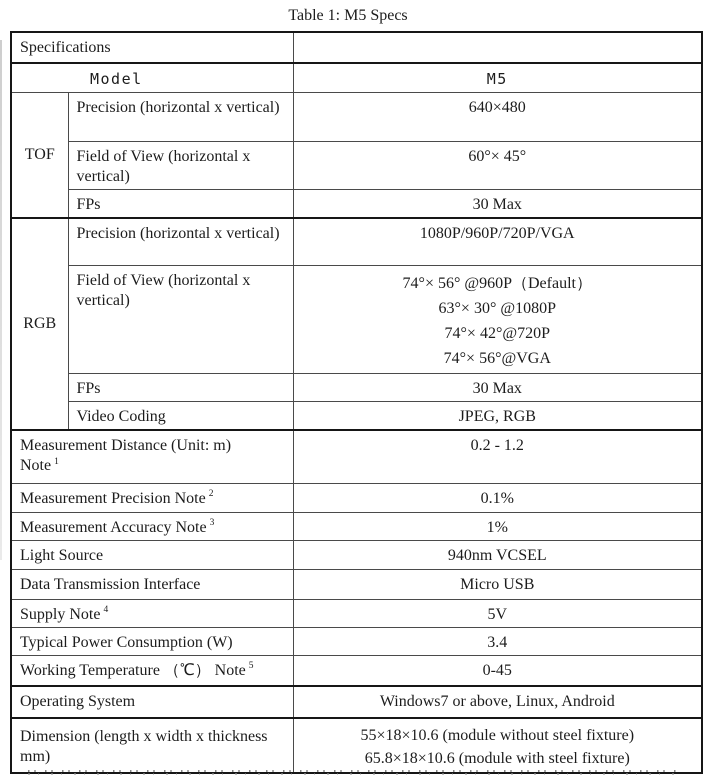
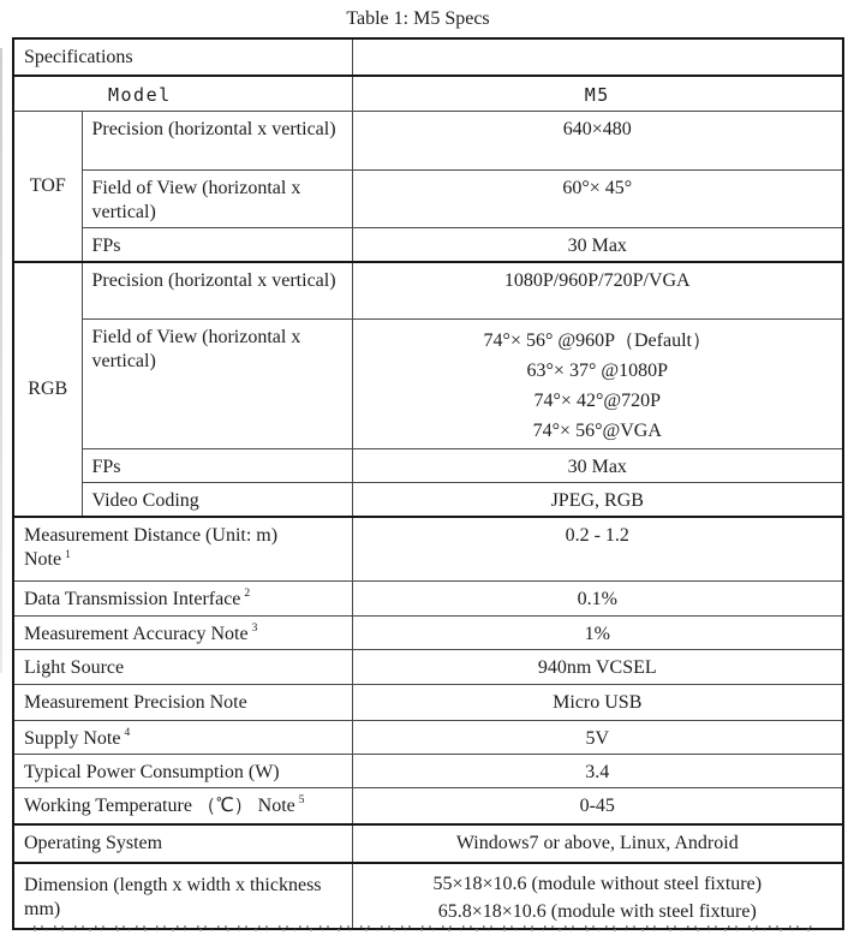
  Table 1: M5 Specs
  Specifications
  Model	M5
  TOF	Precision (horizontal x vertical)	640×480
  Field of View (horizontal x vertical)	60°× 45°
  FPs	30 Max
  RGB	Precision (horizontal x vertical)	1080P/960P/720P/VGA
- Field of View (horizontal x vertical)	74°× 56° @960P（Default） 63°× 30° @1080P 74°× 42°@720P 74°× 56°@VGA
+ Field of View (horizontal x vertical)	74°× 56° @960P（Default） 63°× 37° @1080P 74°× 42°@720P 74°× 56°@VGA
  FPs	30 Max
  Video Coding	JPEG, RGB
  Measurement Distance (Unit: m) Note 1	0.2 - 1.2
- Measurement Precision Note 2	0.1%
+ Data Transmission Interface 2	0.1%
  Measurement Accuracy Note 3	1%
  Light Source	940nm VCSEL
- Data Transmission Interface	Micro USB
+ Measurement Precision Note	Micro USB
  Supply Note 4	5V
  Typical Power Consumption (W)	3.4
  Working Temperature （℃） Note 5	0-45
  Operating System	Windows7 or above, Linux, Android
  Dimension (length x width x thickness mm)	55×18×10.6 (module without steel fixture) 65.8×18×10.6 (module with steel fixture)
